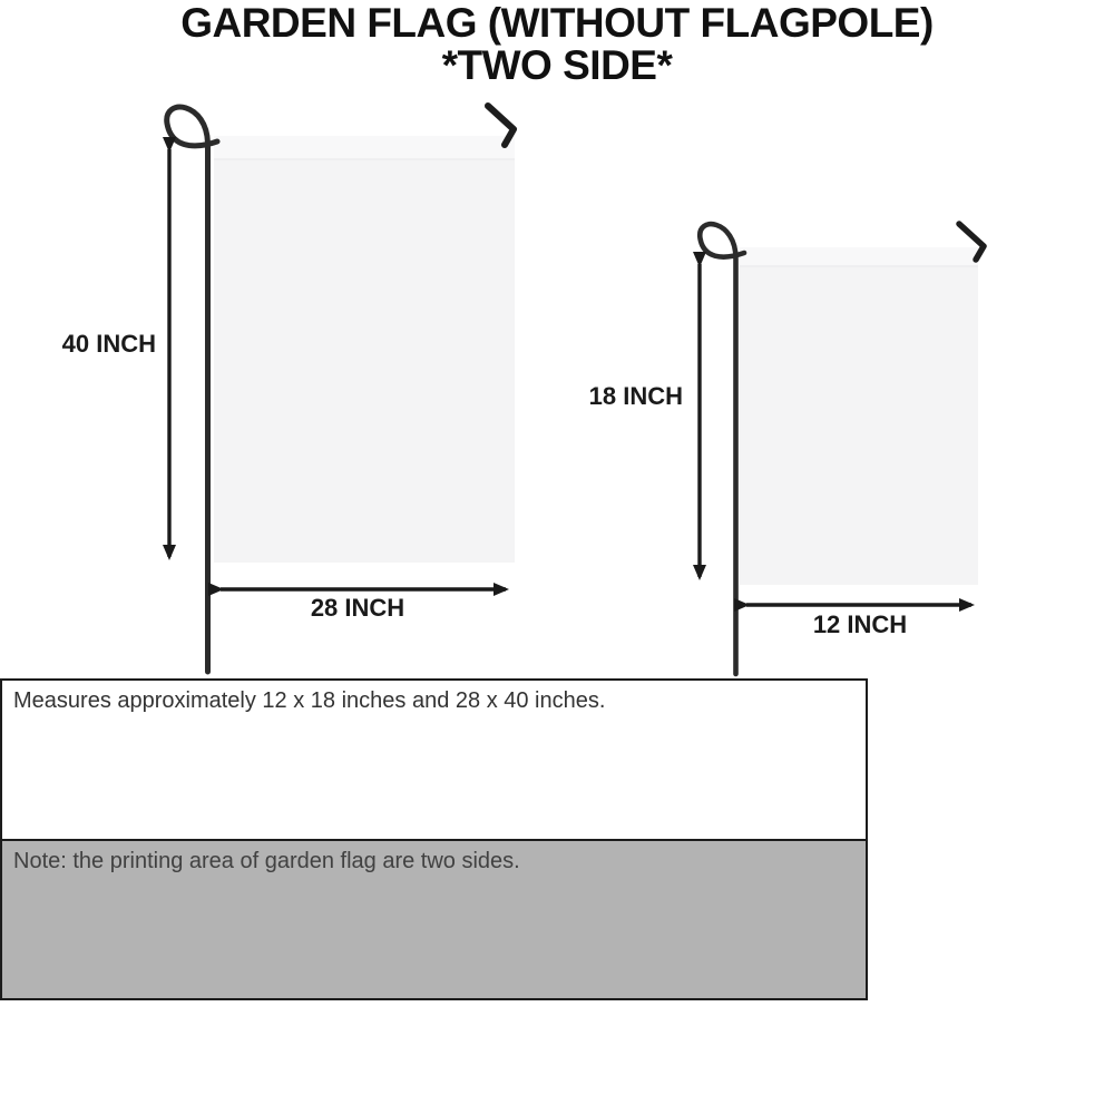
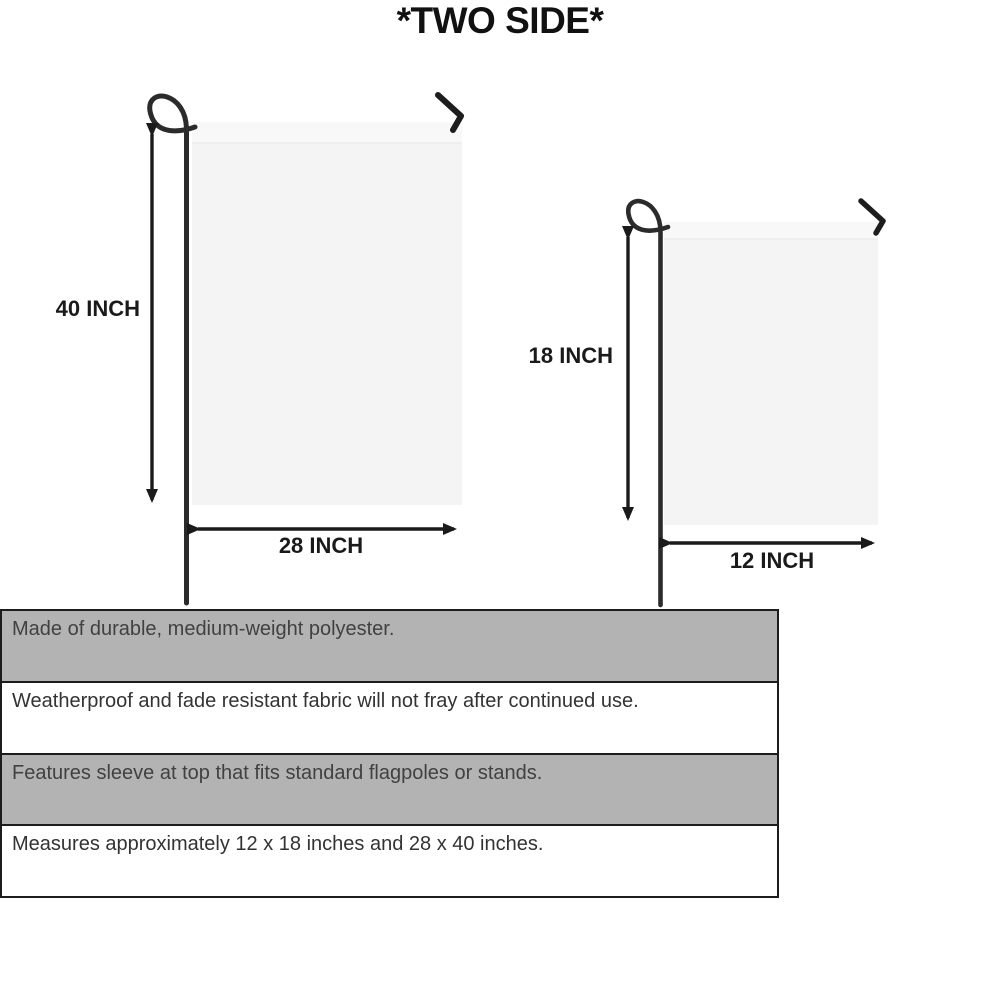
- GARDEN FLAG (WITHOUT FLAGPOLE)
  *TWO SIDE*
  40 INCH
  28 INCH
  18 INCH
  12 INCH
+ Made of durable, medium-weight polyester.
+ Weatherproof and fade resistant fabric will not fray after continued use.
+ Features sleeve at top that fits standard flagpoles or stands.
  Measures approximately 12 x 18 inches and 28 x 40 inches.
- Note: the printing area of garden flag are two sides.
